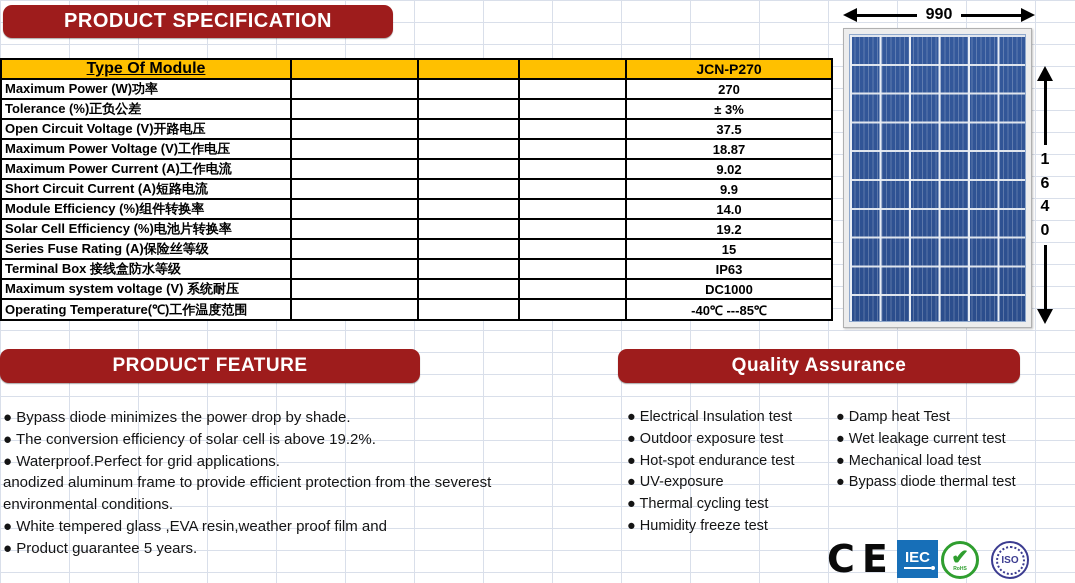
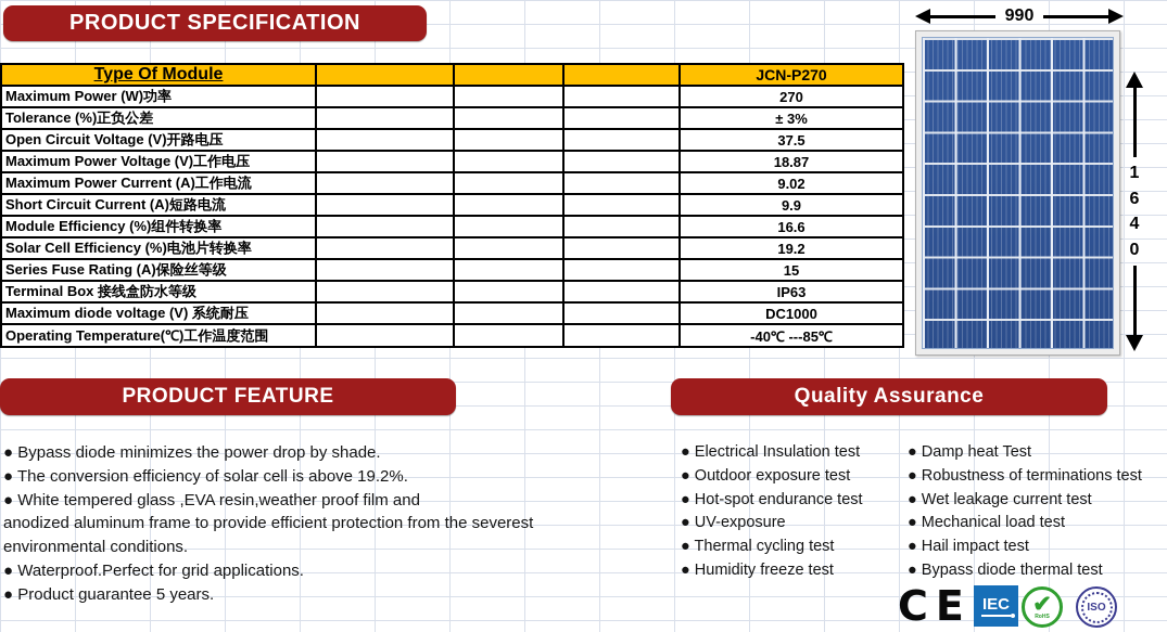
  PRODUCT SPECIFICATION
  Type Of Module				JCN-P270
  Maximum Power (W)功率				270
  Tolerance (%)正负公差				± 3%
  Open Circuit Voltage (V)开路电压				37.5
  Maximum Power Voltage (V)工作电压				18.87
  Maximum Power Current (A)工作电流				9.02
  Short Circuit Current (A)短路电流				9.9
- Module Efficiency (%)组件转换率				14.0
+ Module Efficiency (%)组件转换率				16.6
  Solar Cell Efficiency (%)电池片转换率				19.2
  Series Fuse Rating (A)保险丝等级				15
  Terminal Box 接线盒防水等级				IP63
- Maximum system voltage (V) 系统耐压				DC1000
+ Maximum diode voltage (V) 系统耐压				DC1000
  Operating Temperature(℃)工作温度范围				-40℃ ---85℃
  990
  1
  6
  4
  0
  PRODUCT FEATURE
  Quality Assurance
  ● Bypass diode minimizes the power drop by shade.
  ● The conversion efficiency of solar cell is above 19.2%.
- ● Waterproof.Perfect for grid applications.
+ ● White tempered glass ,EVA resin,weather proof film and
  anodized aluminum frame to provide efficient protection from the severest
  environmental conditions.
- ● White tempered glass ,EVA resin,weather proof film and
+ ● Waterproof.Perfect for grid applications.
  ● Product guarantee 5 years.
  ● Electrical Insulation test
  ● Outdoor exposure test
  ● Hot-spot endurance test
  ● UV-exposure
  ● Thermal cycling test
  ● Humidity freeze test
  ● Damp heat Test
+ ● Robustness of terminations test
  ● Wet leakage current test
  ● Mechanical load test
+ ● Hail impact test
  ● Bypass diode thermal test
  CE
  IEC
  ✔
  ISO
